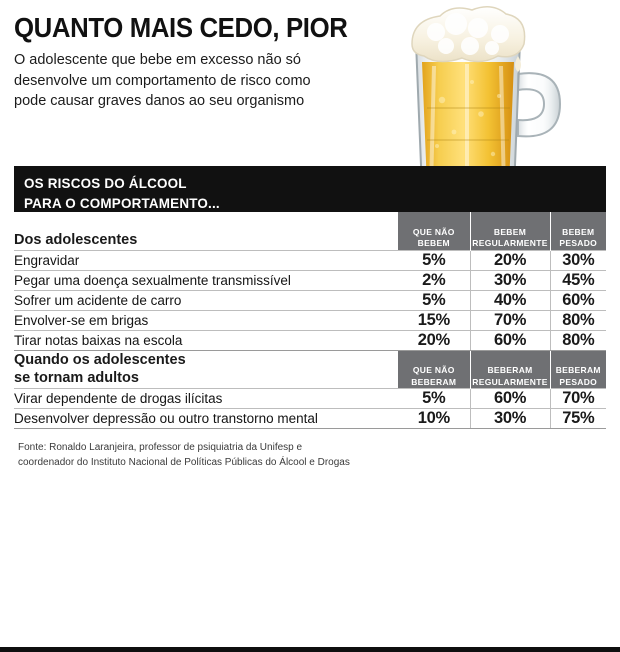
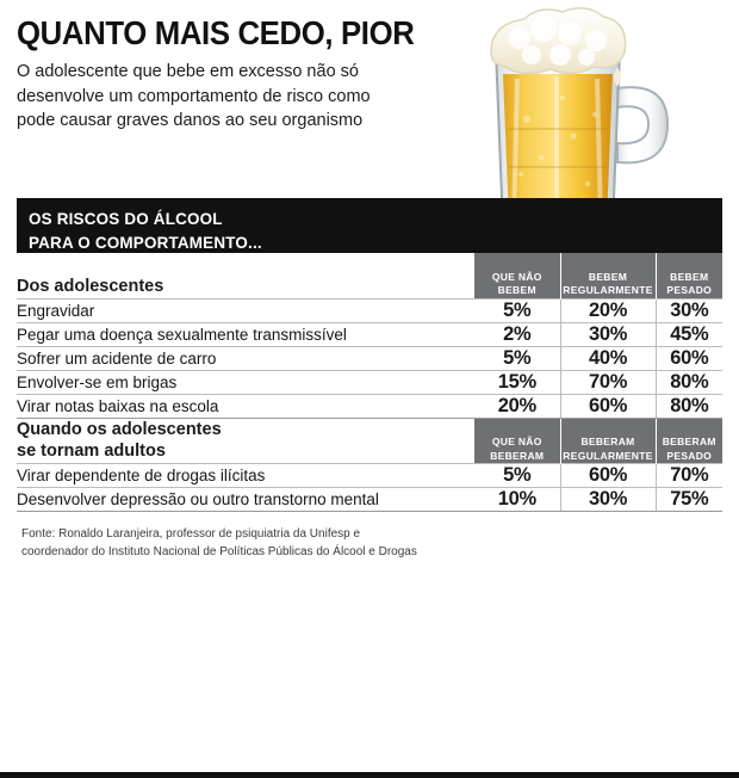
  QUANTO MAIS CEDO, PIOR
  O adolescente que bebe em excesso não só desenvolve um comportamento de risco como pode causar graves danos ao seu organismo
  OS RISCOS DO ÁLCOOL
  PARA O COMPORTAMENTO...
  Dos adolescentes	QUE NÃO BEBEM	BEBEM REGULARMENTE	BEBEM PESADO
  Engravidar	5%	20%	30%
  Pegar uma doença sexualmente transmissível	2%	30%	45%
  Sofrer um acidente de carro	5%	40%	60%
  Envolver-se em brigas	15%	70%	80%
- Tirar notas baixas na escola	20%	60%	80%
+ Virar notas baixas na escola	20%	60%	80%
  Quando os adolescentes se tornam adultos	QUE NÃO BEBERAM	BEBERAM REGULARMENTE	BEBERAM PESADO
  Virar dependente de drogas ilícitas	5%	60%	70%
  Desenvolver depressão ou outro transtorno mental	10%	30%	75%
  Fonte: Ronaldo Laranjeira, professor de psiquiatria da Unifesp e
  coordenador do Instituto Nacional de Políticas Públicas do Álcool e Drogas
